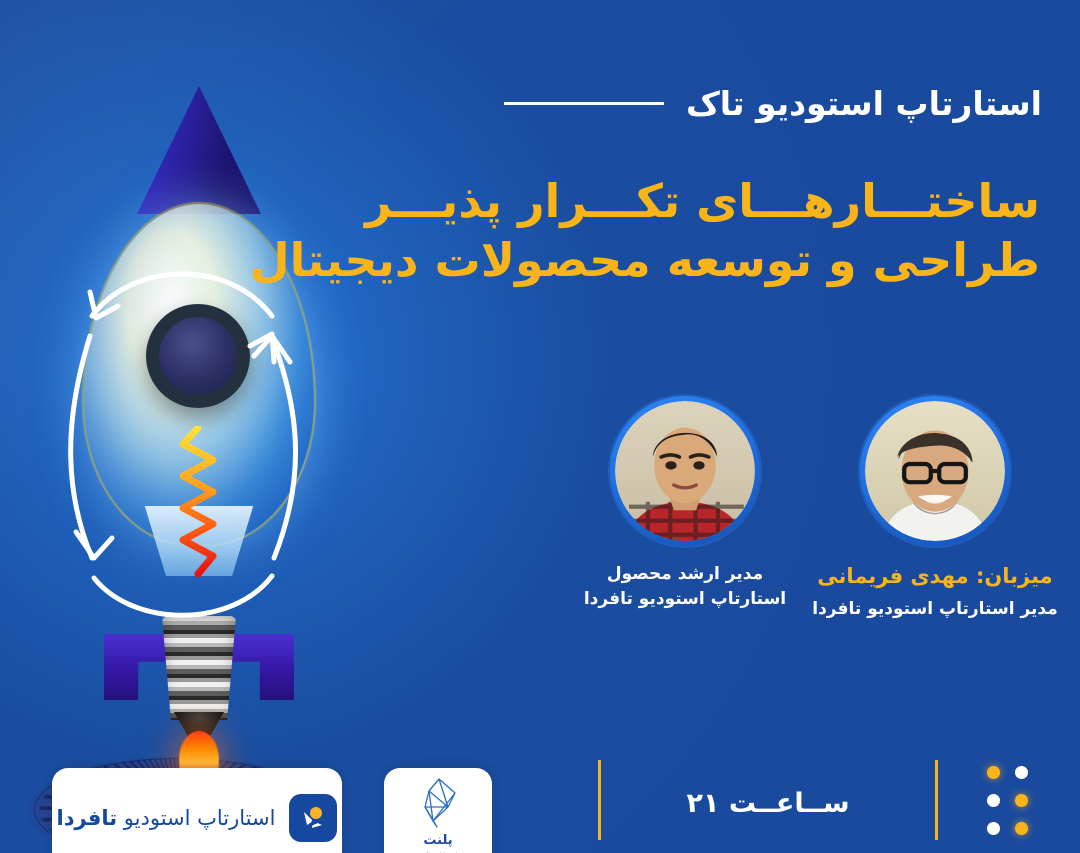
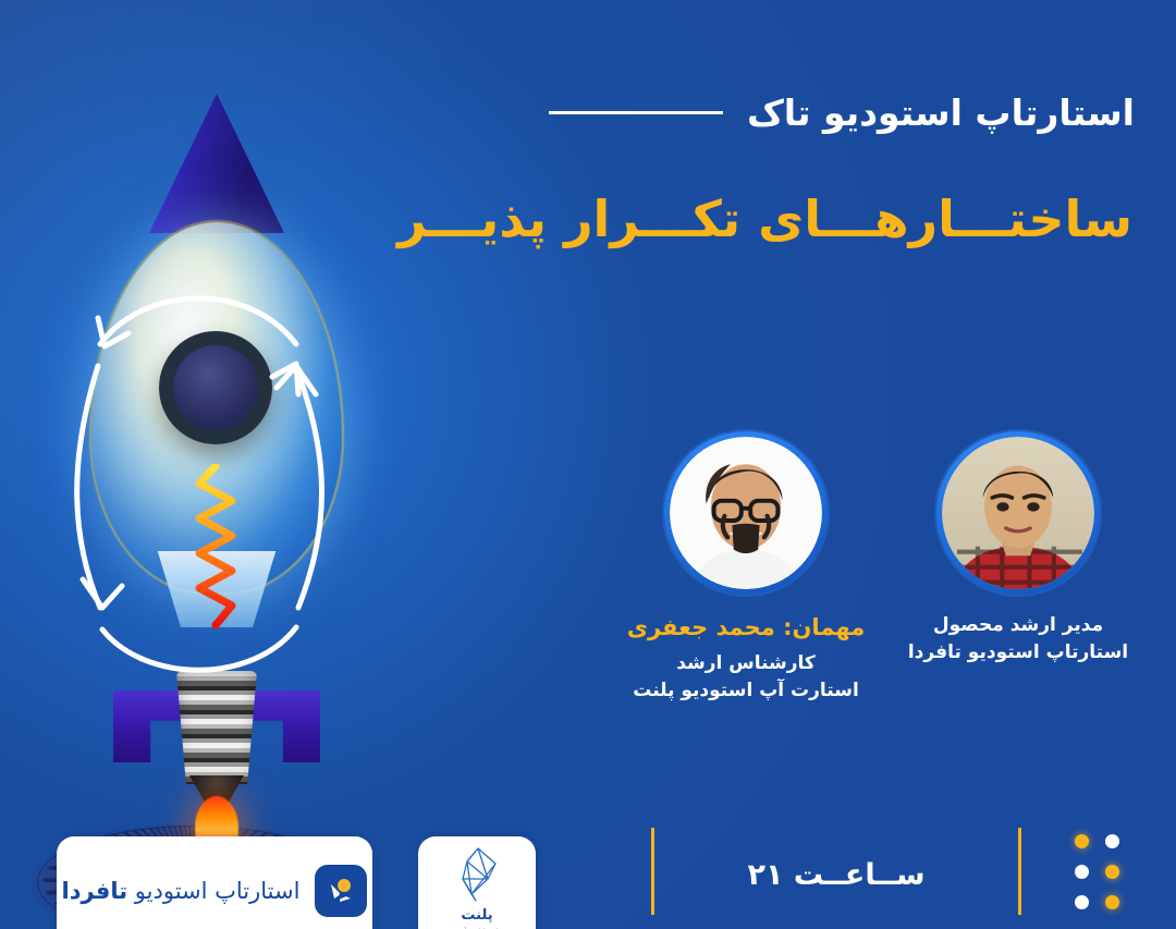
  استارتاپ استودیو تاک
  ساختـــارهـــای تکـــرار پذیـــر
- طراحی و توسعه محصولات دیجیتال
- میزبان: مهدی فریمانی
- مدیر استارتاپ استودیو تافردا
  مدیر ارشد محصول
  استارتاپ استودیو تافردا
+ مهمان: محمد جعفری
+ کارشناس ارشد
+ استارت آپ استودیو پلنت
  ســاعــت ۲۱
  استارتاپ استودیو تافردا
  پلنت
